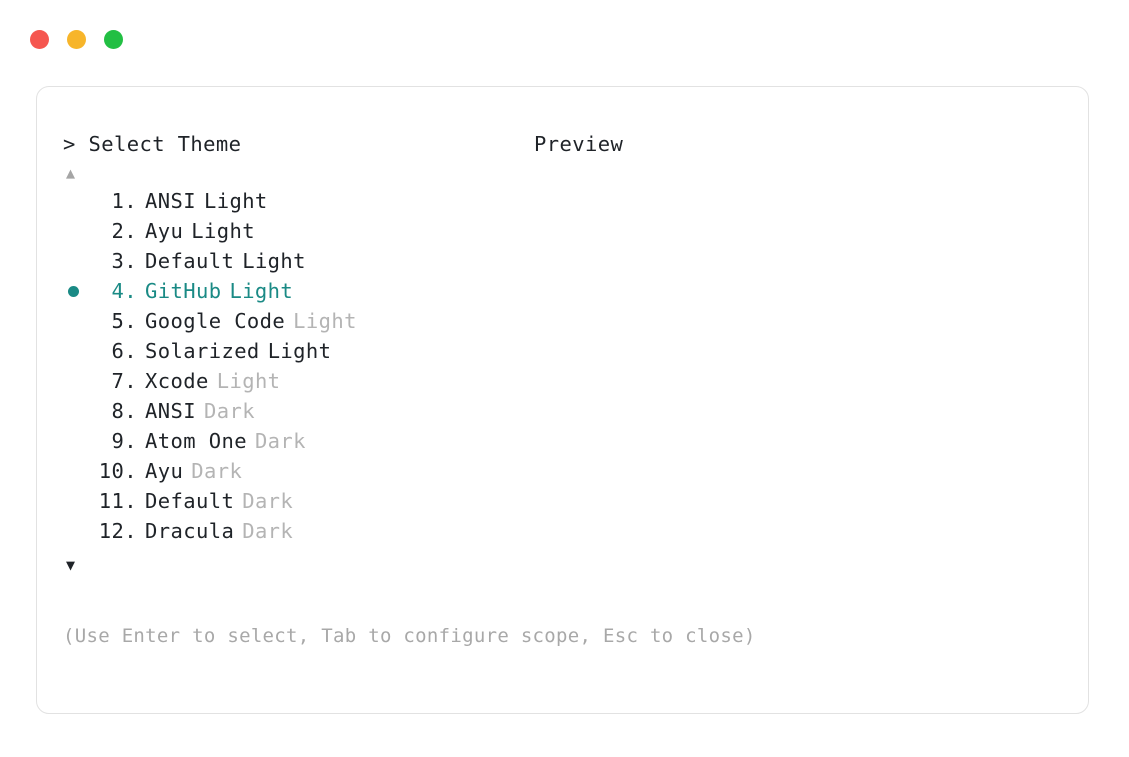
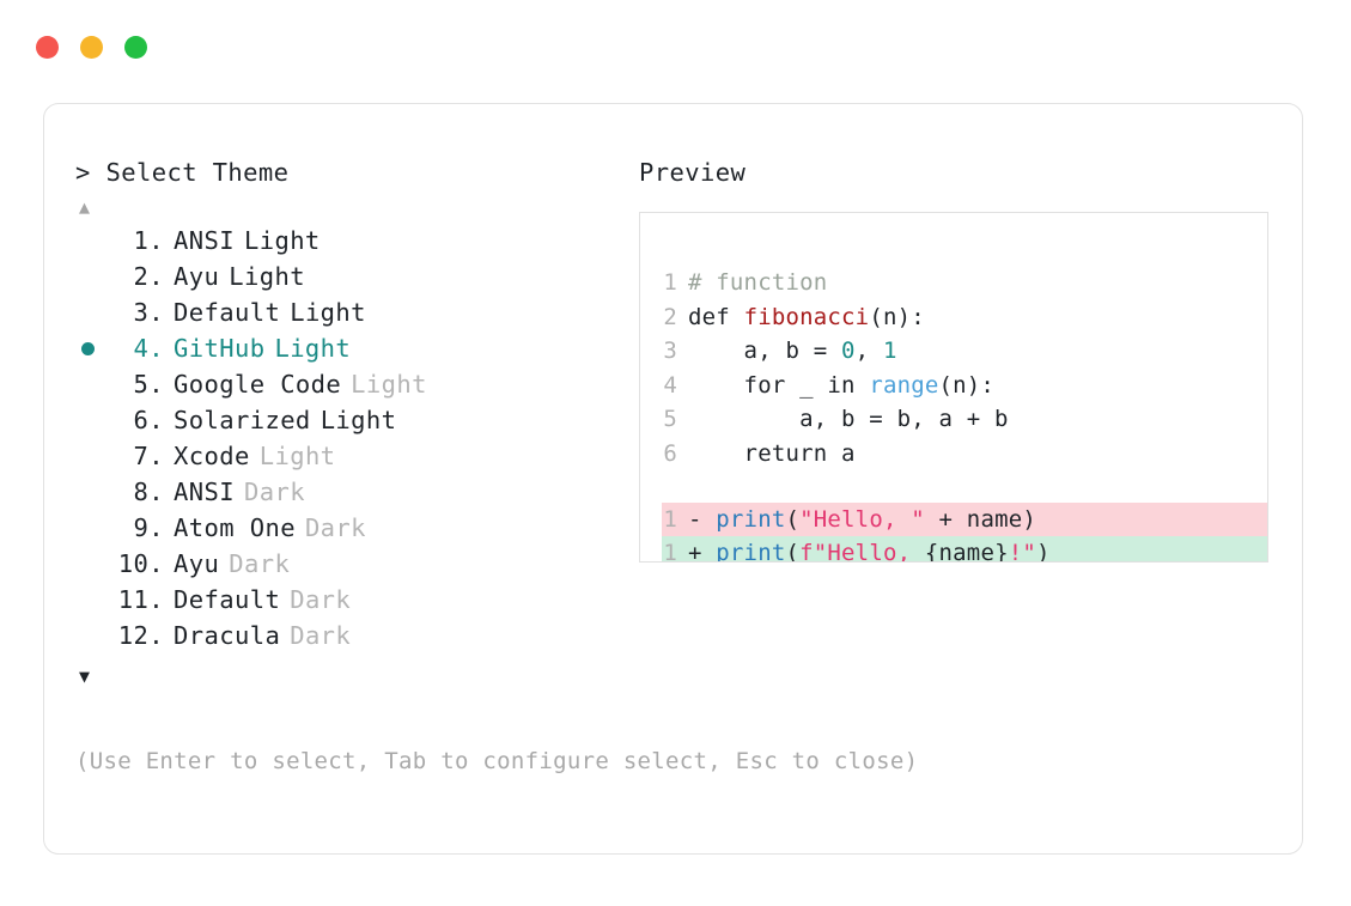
  > Select Theme
  ▲
  1.
  ANSI
  Light
  2.
  Ayu
  Light
  3.
  Default
  Light
  4.
  GitHub
  Light
  5.
  Google Code
  Light
  6.
  Solarized
  Light
  7.
  Xcode
  Light
  8.
  ANSI
  Dark
  9.
  Atom One
  Dark
  10.
  Ayu
  Dark
  11.
  Default
  Dark
  12.
  Dracula
  Dark
  ▼
- (Use Enter to select, Tab to configure scope, Esc to close)
+ (Use Enter to select, Tab to configure select, Esc to close)
  Preview
+ 1 # function
+ 2 def fibonacci(n):
+ 3 a, b = 0, 1
+ 4 for _ in range(n):
+ 5 a, b = b, a + b
+ 6 return a
+ 1 - print("Hello, " + name)
+ 1 + print(f"Hello, {name}!")
